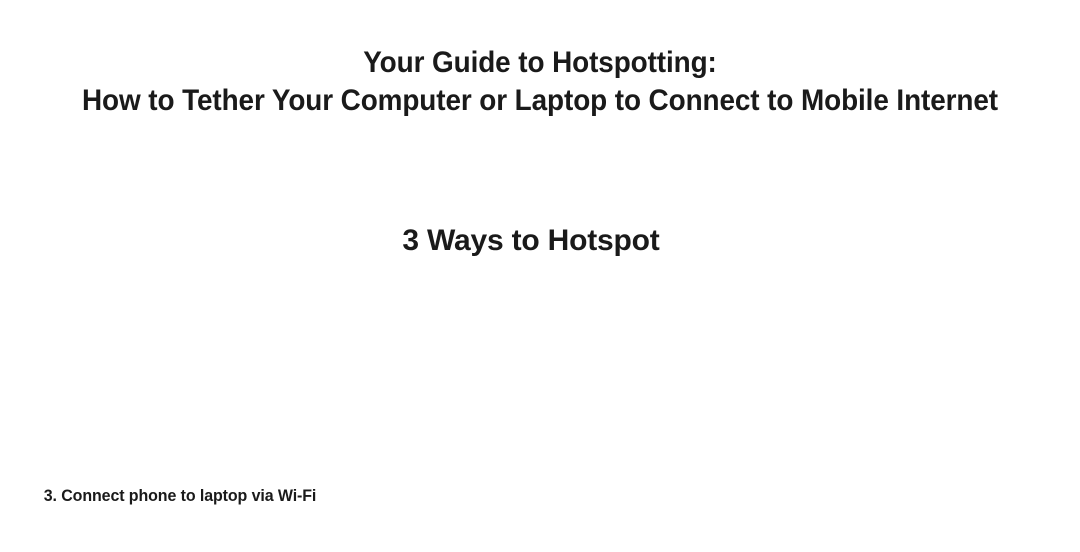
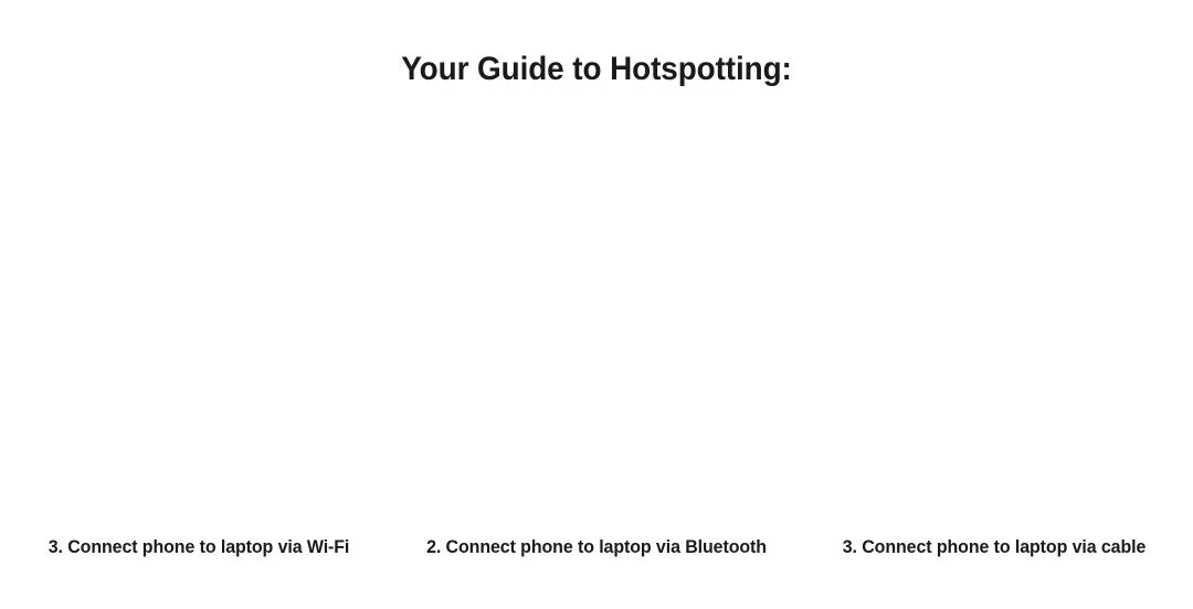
  Your Guide to Hotspotting:
- How to Tether Your Computer or Laptop to Connect to Mobile Internet
- 3 Ways to Hotspot
  3. Connect phone to laptop via Wi-Fi
+ 2. Connect phone to laptop via Bluetooth
+ 3. Connect phone to laptop via cable
